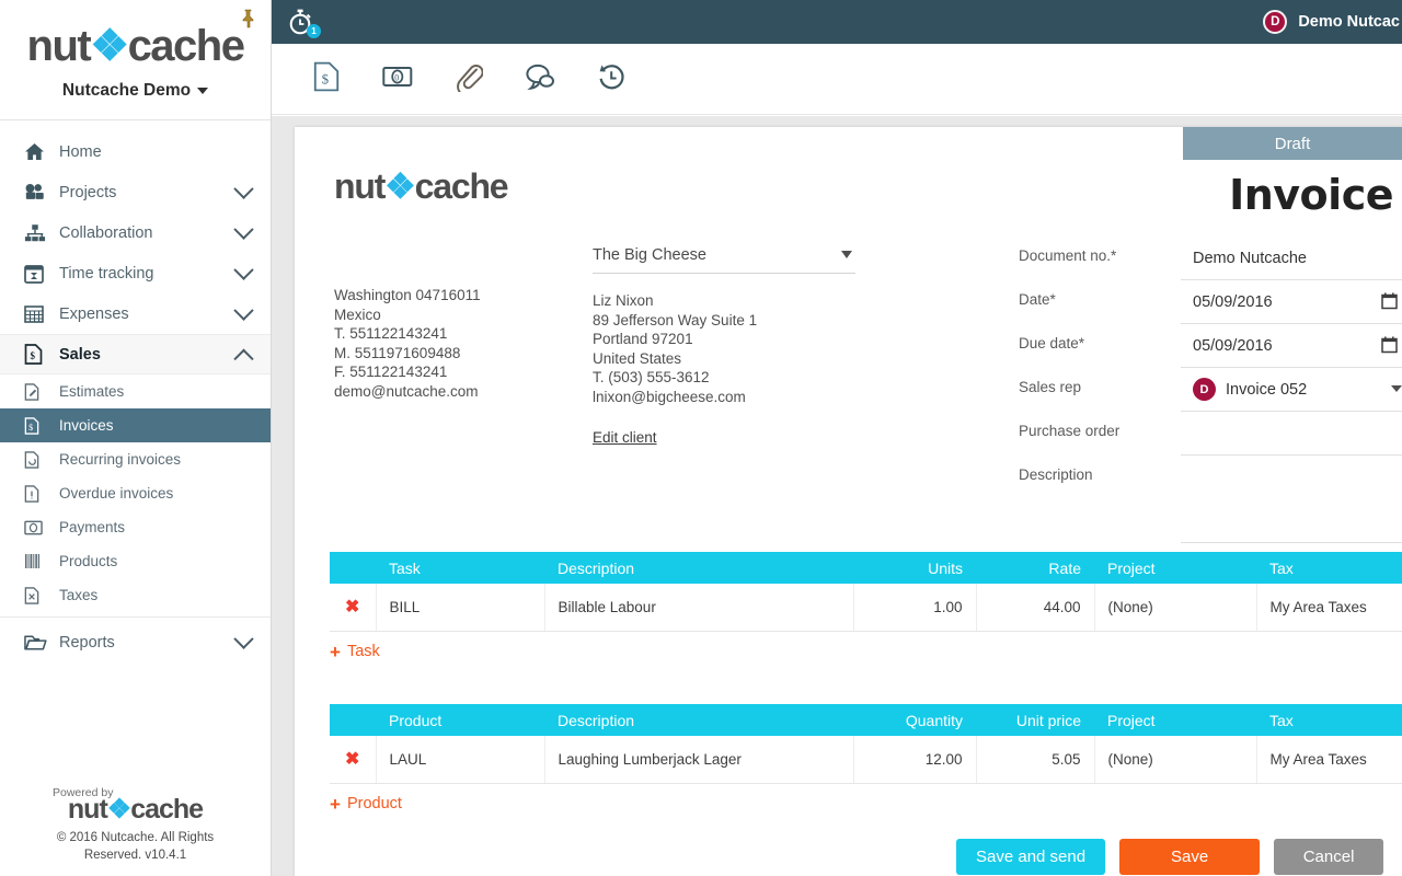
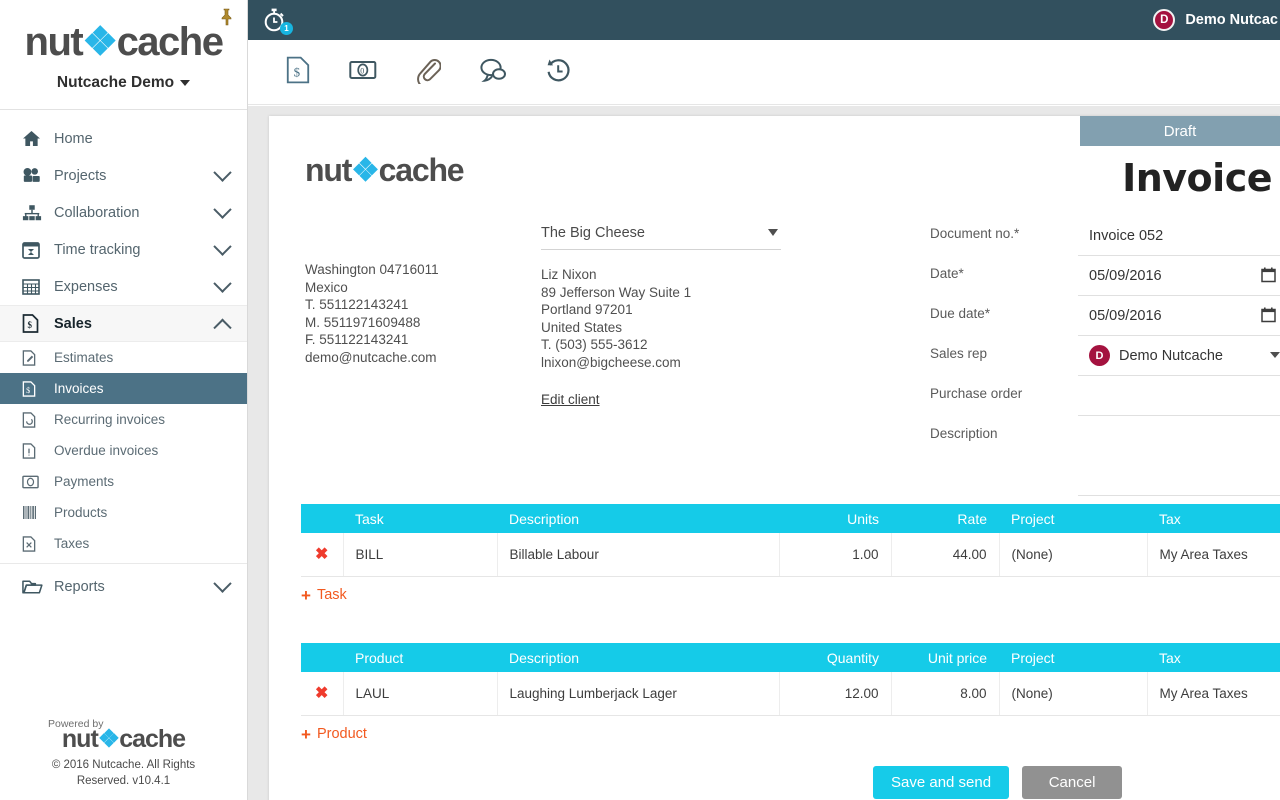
  nut❖cache
  Nutcache Demo
  Home
  Projects
  Collaboration
  Time tracking
  Expenses
  $
  Sales
  Estimates
  $
  Invoices
  Recurring invoices
  Overdue invoices
  Payments
  Products
  Taxes
  Reports
  Powered by
  nut❖cache
  © 2016 Nutcache. All Rights
  Reserved. v10.4.1
  1
  D
  Demo Nutcac
  $
  0
  Draft
  Invoice
  nut❖cache
  Washington 04716011
  Mexico
  T. 551122143241
  M. 5511971609488
  F. 551122143241
  demo@nutcache.com
  The Big Cheese
  Liz Nixon
  89 Jefferson Way Suite 1
  Portland 97201
  United States
  T. (503) 555-3612
  lnixon@bigcheese.com
  Edit client
  Document no.*
- Demo Nutcache
+ Invoice 052
  Date*
  05/09/2016
  Due date*
  05/09/2016
  Sales rep
  D
- Invoice 052
+ Demo Nutcache
  Purchase order
  Description
  	Task	Description	Units	Rate	Project	Tax
  ✖	BILL	Billable Labour	1.00	44.00	(None)	My Area Taxes
  +
  Task
  	Product	Description	Quantity	Unit price	Project	Tax
- ✖	LAUL	Laughing Lumberjack Lager	12.00	5.05	(None)	My Area Taxes
+ ✖	LAUL	Laughing Lumberjack Lager	12.00	8.00	(None)	My Area Taxes
  +
  Product
  Save and send
- Save
  Cancel
